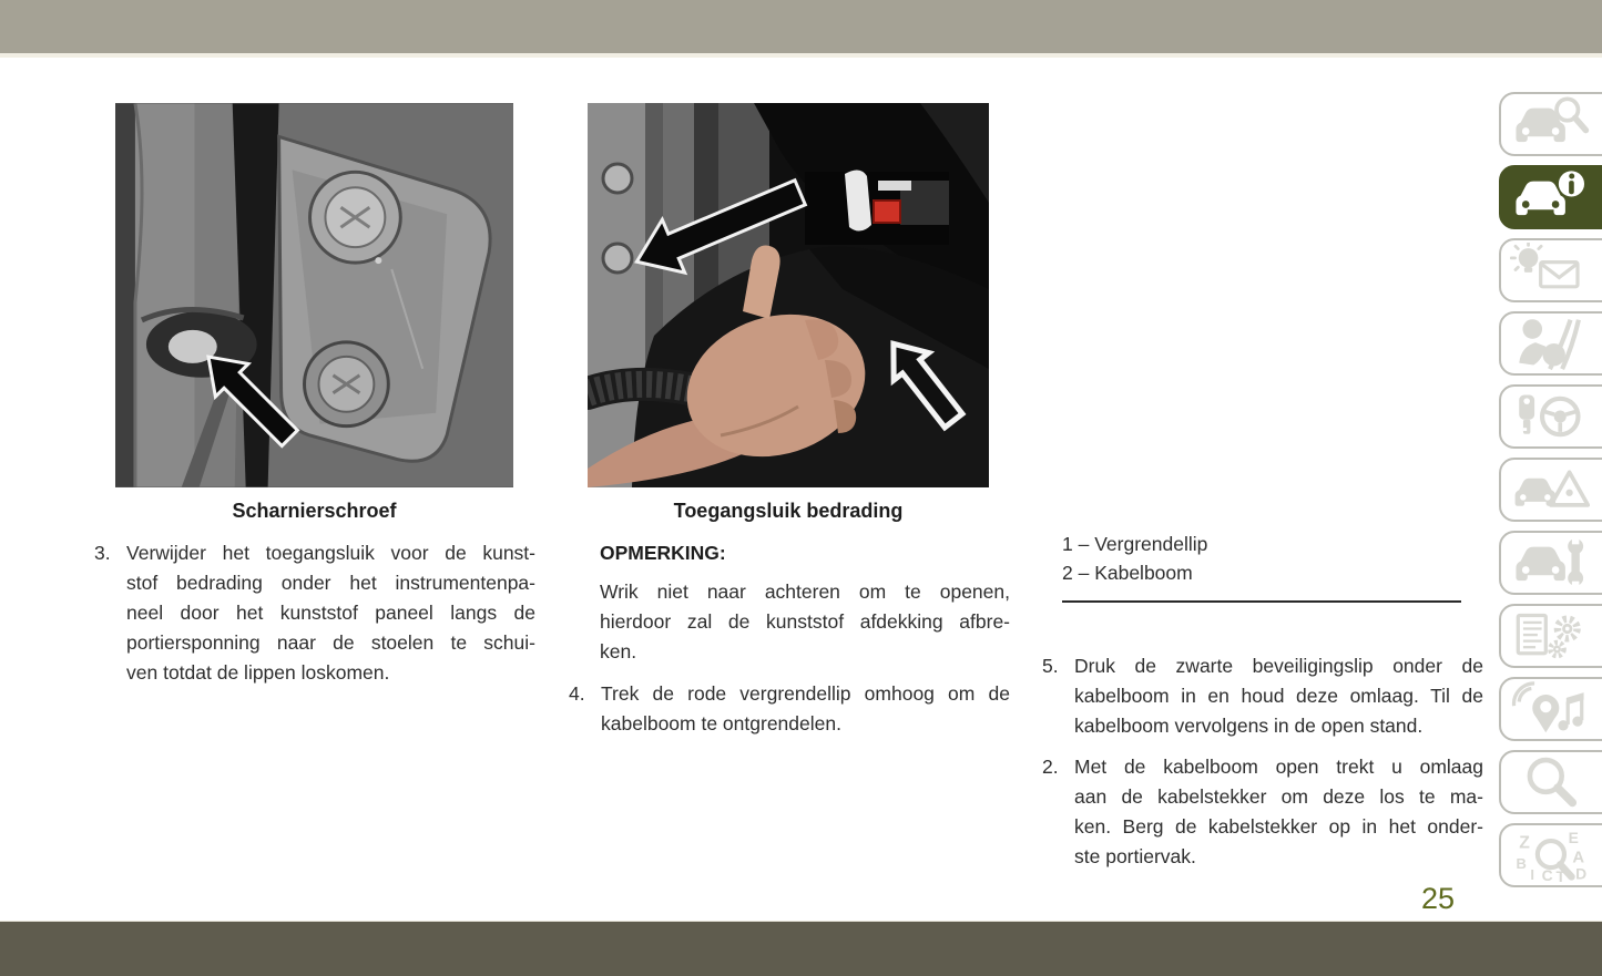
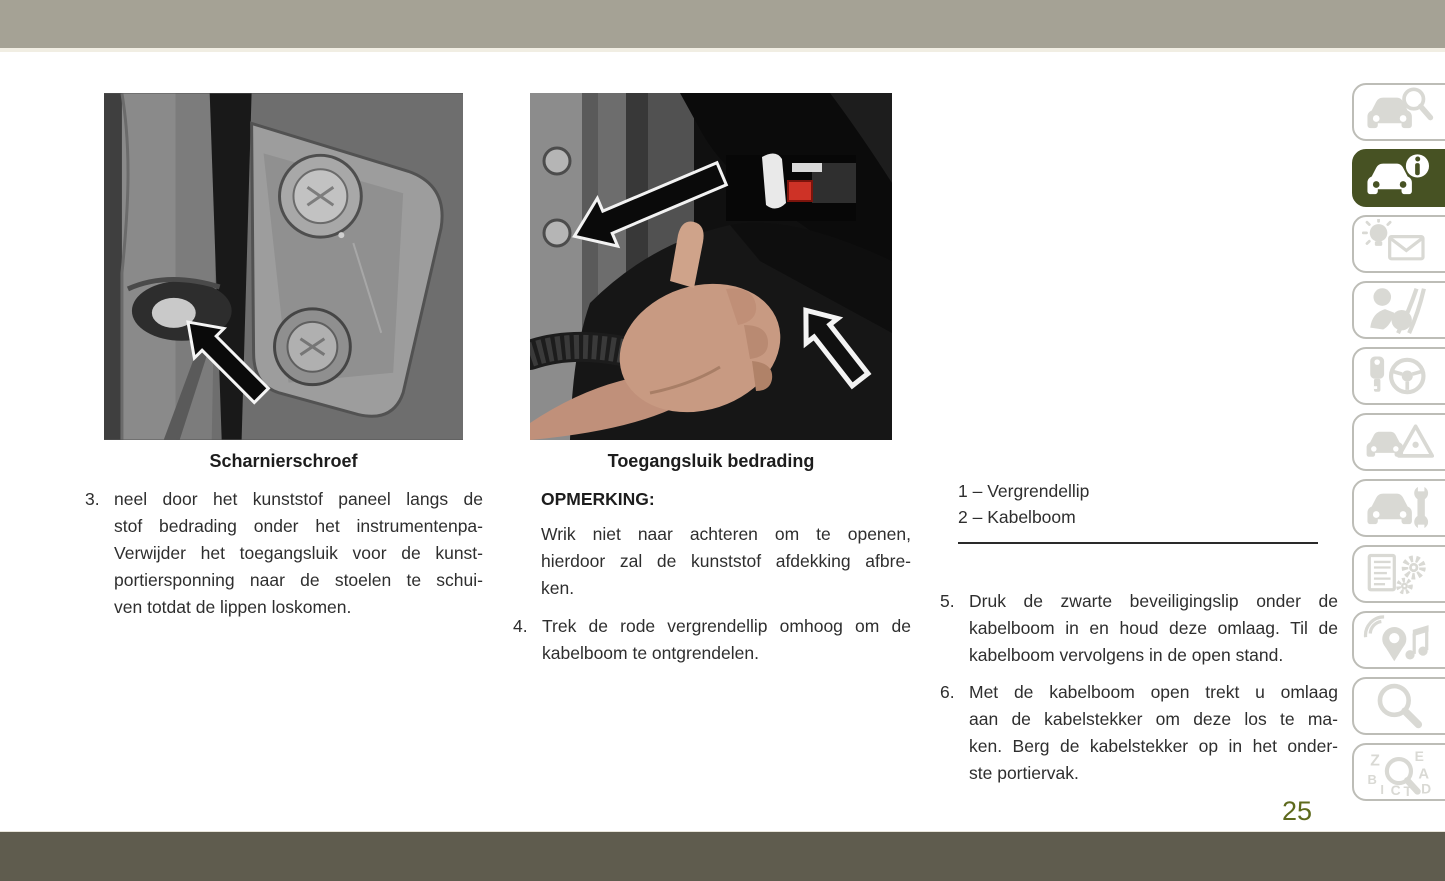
  Scharnierschroef
  Toegangsluik bedrading
  3.
- Verwijder het toegangsluik voor de kunst-
+ neel door het kunststof paneel langs de
  stof bedrading onder het instrumentenpa-
- neel door het kunststof paneel langs de
+ Verwijder het toegangsluik voor de kunst-
  portiersponning naar de stoelen te schui-
  ven totdat de lippen loskomen.
  OPMERKING:
  Wrik niet naar achteren om te openen,
  hierdoor zal de kunststof afdekking afbre-
  ken.
  4.
  Trek de rode vergrendellip omhoog om de
  kabelboom te ontgrendelen.
  1 – Vergrendellip
  2 – Kabelboom
  5.
  Druk de zwarte beveiligingslip onder de
  kabelboom in en houd deze omlaag. Til de
  kabelboom vervolgens in de open stand.
- 2.
+ 6.
  Met de kabelboom open trekt u omlaag
  aan de kabelstekker om deze los te ma-
  ken. Berg de kabelstekker op in het onder-
  ste portiervak.
  25
  Z
  E
  B
  A
  I
  C
  T
  D
